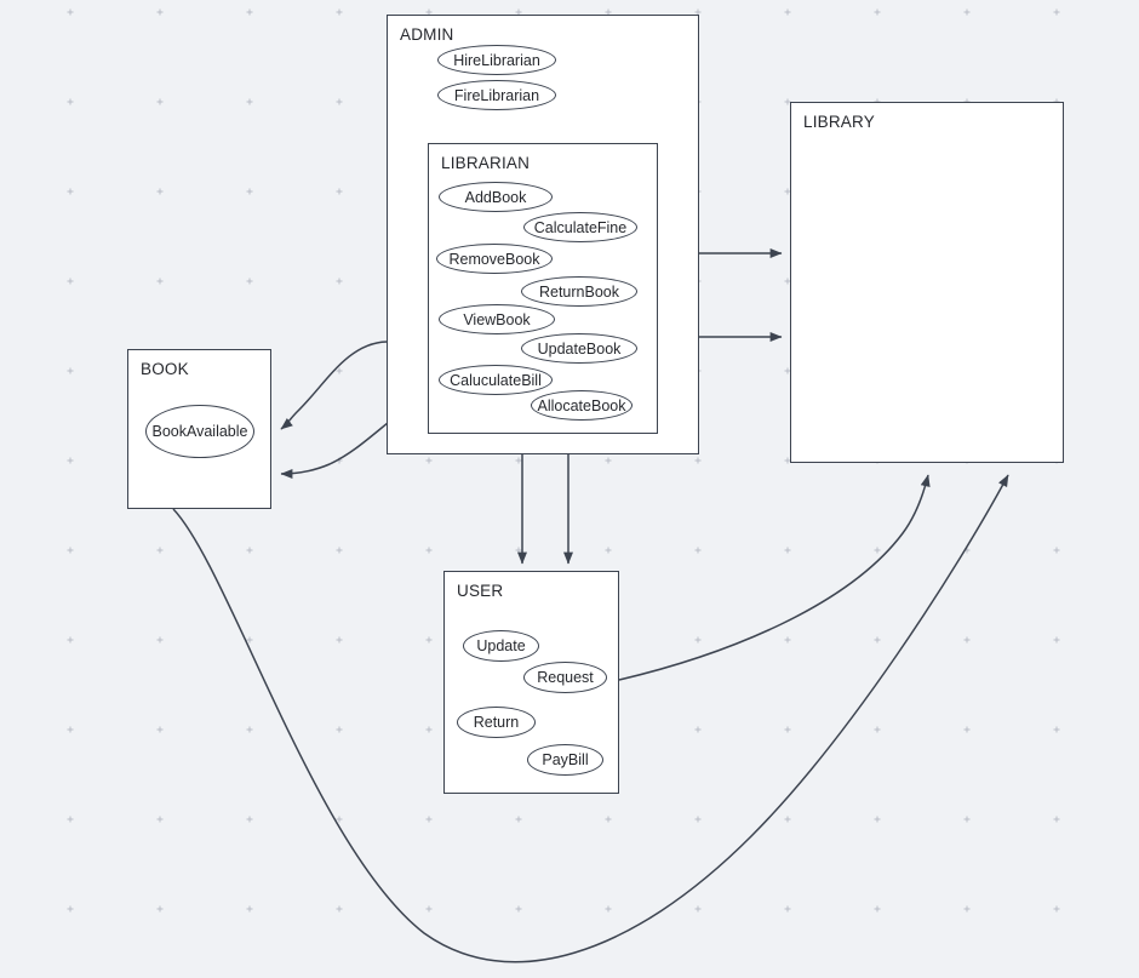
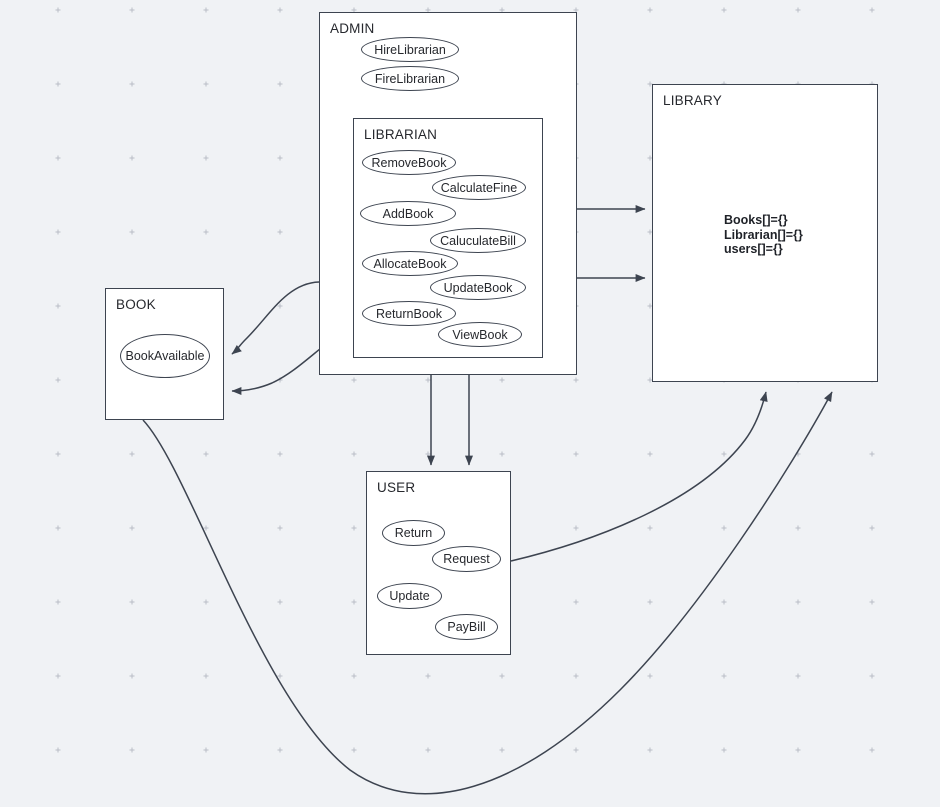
  ADMIN
  LIBRARIAN
  LIBRARY
+ Books[]={}
+ Librarian[]={}
+ users[]={}
  BOOK
  USER
  HireLibrarian
  FireLibrarian
- AddBook
+ RemoveBook
  CalculateFine
- RemoveBook
+ AddBook
- ReturnBook
+ CaluculateBill
- ViewBook
+ AllocateBook
  UpdateBook
- CaluculateBill
+ ReturnBook
- AllocateBook
+ ViewBook
  BookAvailable
- Update
+ Return
  Request
- Return
+ Update
  PayBill
